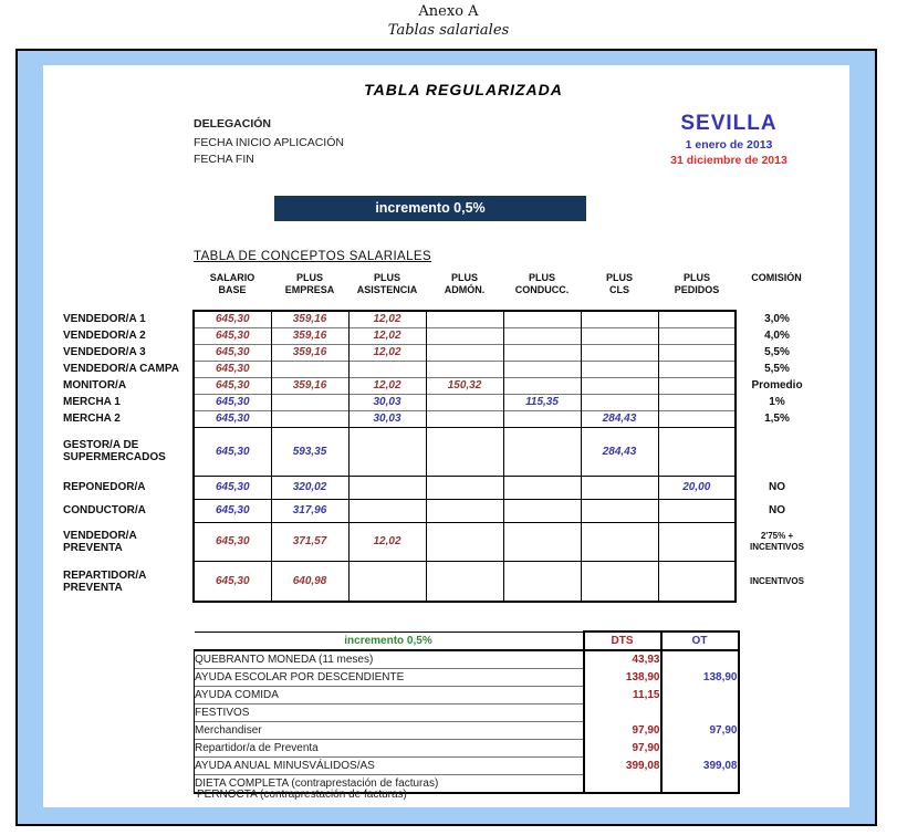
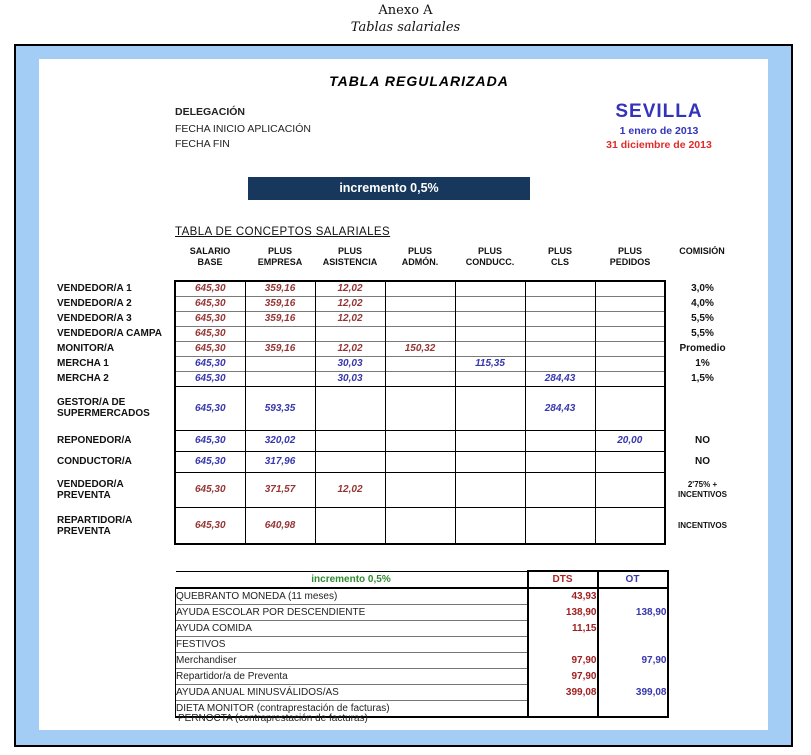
  Anexo A
  Tablas salariales
  TABLA REGULARIZADA
  DELEGACIÓN
  FECHA INICIO APLICACIÓN
  FECHA FIN
  SEVILLA
  1 enero de 2013
  31 diciembre de 2013
  incremento 0,5%
  TABLA DE CONCEPTOS SALARIALES
  	SALARIO BASE	PLUS EMPRESA	PLUS ASISTENCIA	PLUS ADMÓN.	PLUS CONDUCC.	PLUS CLS	PLUS PEDIDOS	COMISIÓN
  VENDEDOR/A 1	645,30	359,16	12,02					3,0%
  VENDEDOR/A 2	645,30	359,16	12,02					4,0%
  VENDEDOR/A 3	645,30	359,16	12,02					5,5%
  VENDEDOR/A CAMPA	645,30							5,5%
  MONITOR/A	645,30	359,16	12,02	150,32				Promedio
  MERCHA 1	645,30		30,03		115,35			1%
  MERCHA 2	645,30		30,03			284,43		1,5%
  GESTOR/A DE SUPERMERCADOS	645,30	593,35				284,43
  REPONEDOR/A	645,30	320,02					20,00	NO
  CONDUCTOR/A	645,30	317,96						NO
  VENDEDOR/A PREVENTA	645,30	371,57	12,02					2'75% + INCENTIVOS
  REPARTIDOR/A PREVENTA	645,30	640,98						INCENTIVOS
  incremento 0,5%	DTS	OT
  QUEBRANTO MONEDA (11 meses)	43,93
  AYUDA ESCOLAR POR DESCENDIENTE	138,90	138,90
  AYUDA COMIDA	11,15
  FESTIVOS
  Merchandiser	97,90	97,90
  Repartidor/a de Preventa	97,90
  AYUDA ANUAL MINUSVÁLIDOS/AS	399,08	399,08
- DIETA COMPLETA (contraprestación de facturas)
+ DIETA MONITOR (contraprestación de facturas)
  PERNOCTA (contraprestación de facturas)
